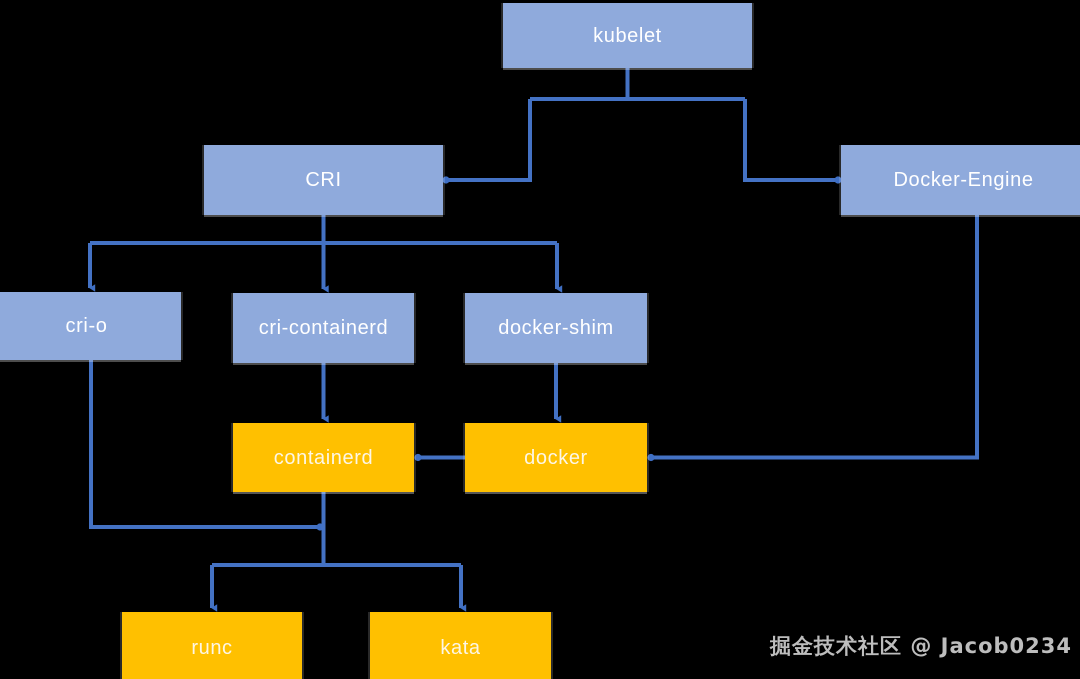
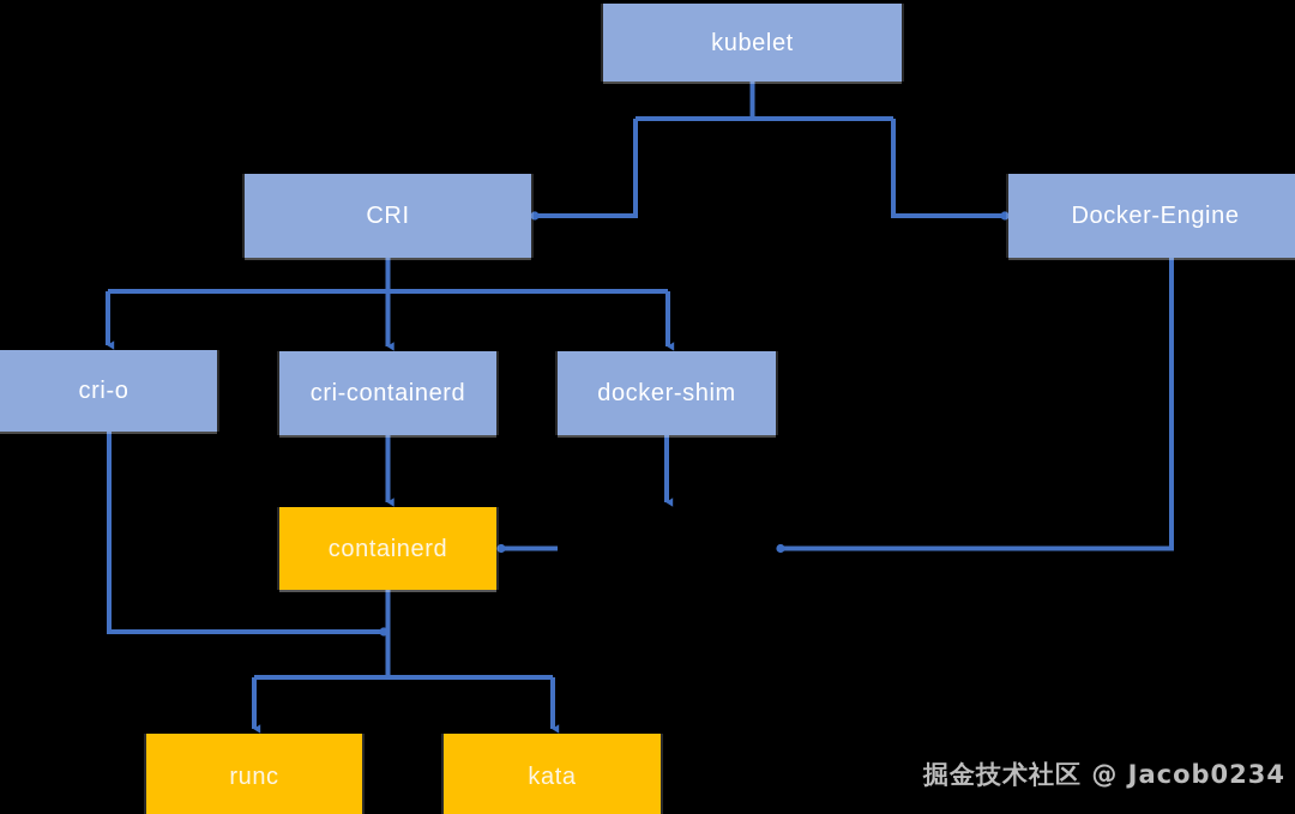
  kubelet
  CRI
  Docker-Engine
  cri-o
  cri-containerd
  docker-shim
  containerd
- docker
  runc
  kata
  掘金技术社区 @ Jacob0234
